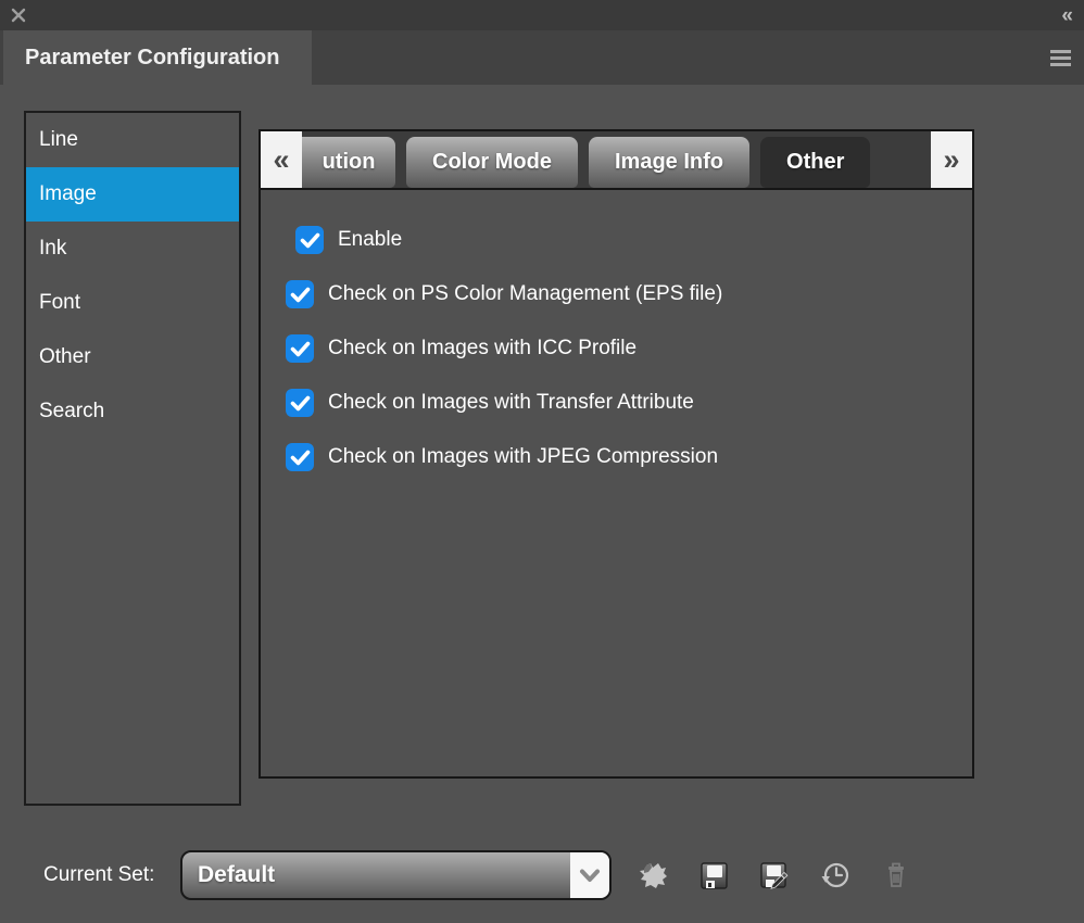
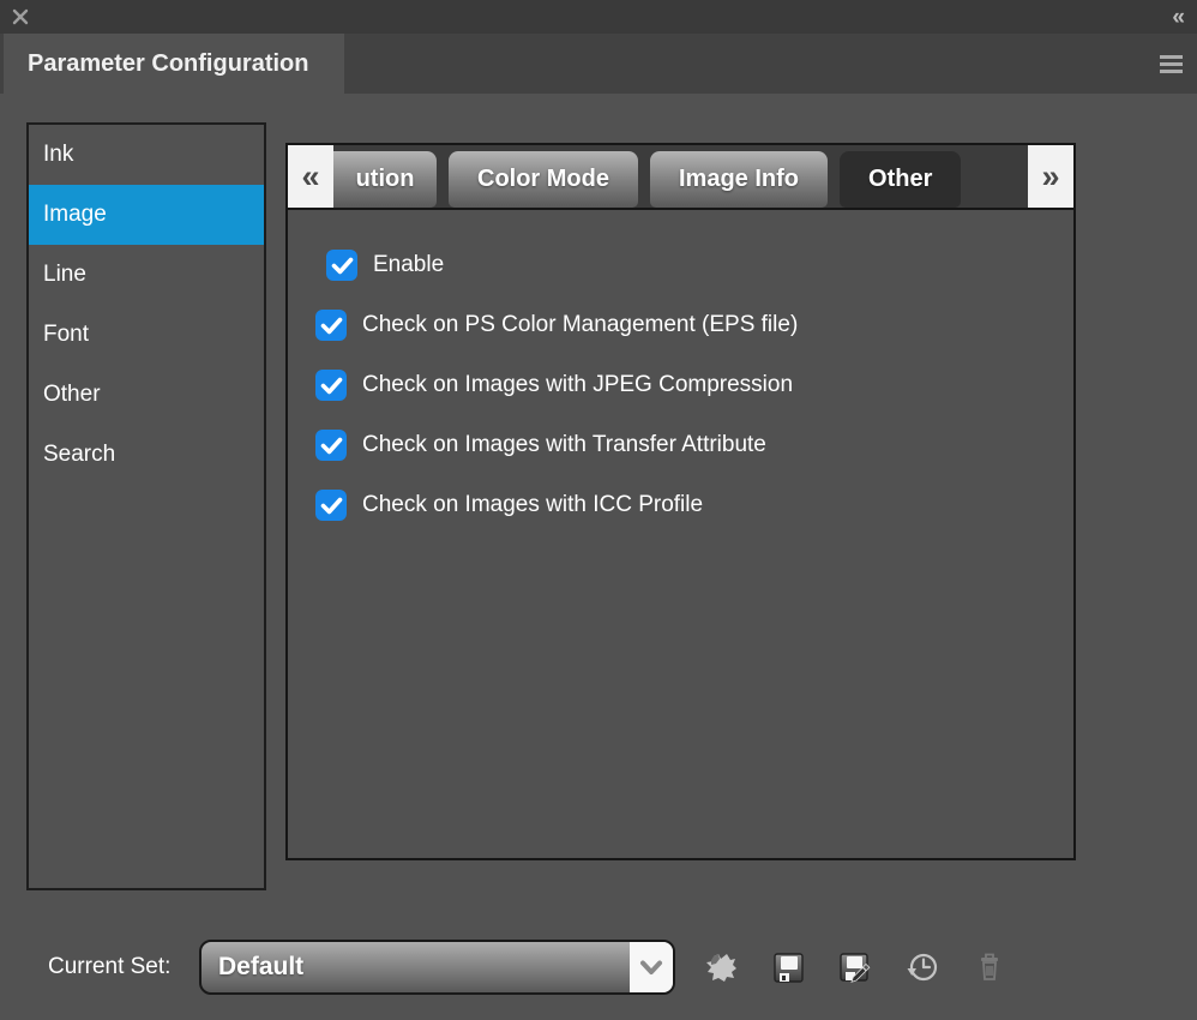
  «
  Parameter Configuration
- Line
+ Ink
  Image
- Ink
+ Line
  Font
  Other
  Search
  «
  ution
  Color Mode
  Image Info
  Other
  »
  Enable
  Check on PS Color Management (EPS file)
- Check on Images with ICC Profile
+ Check on Images with JPEG Compression
  Check on Images with Transfer Attribute
- Check on Images with JPEG Compression
+ Check on Images with ICC Profile
  Current Set:
  Default
